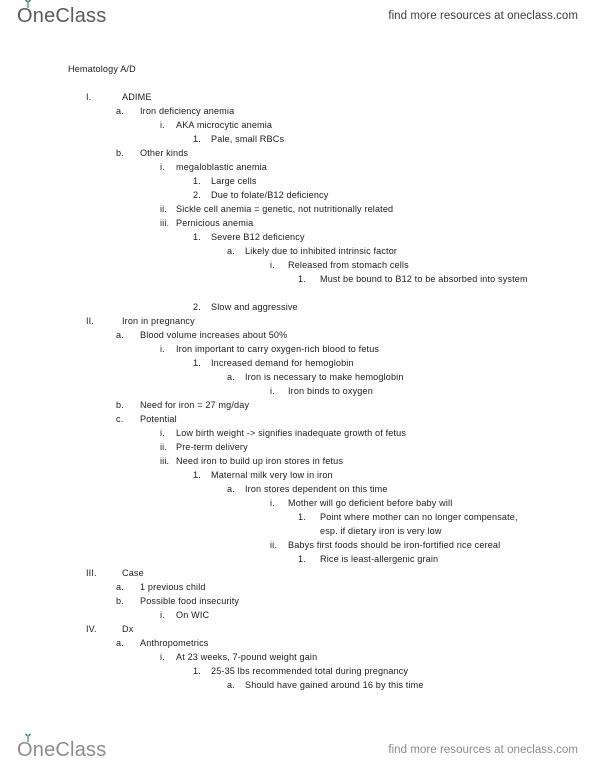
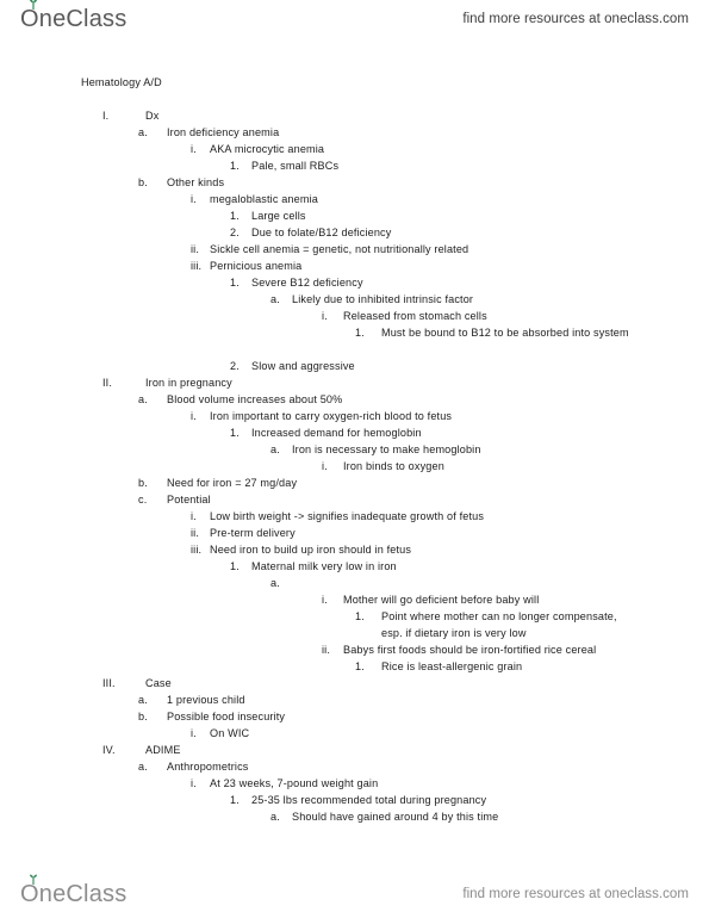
  One
  Class
  find more resources at oneclass.com
  Hematology A/D
  I.
- ADIME
+ Dx
  a.
  Iron deficiency anemia
  i.
  AKA microcytic anemia
  1.
  Pale, small RBCs
  b.
  Other kinds
  i.
  megaloblastic anemia
  1.
  Large cells
  2.
  Due to folate/B12 deficiency
  ii.
  Sickle cell anemia = genetic, not nutritionally related
  iii.
  Pernicious anemia
  1.
  Severe B12 deficiency
  a.
  Likely due to inhibited intrinsic factor
  i.
  Released from stomach cells
  1.
  Must be bound to B12 to be absorbed into system
  2.
  Slow and aggressive
  II.
  Iron in pregnancy
  a.
  Blood volume increases about 50%
  i.
  Iron important to carry oxygen-rich blood to fetus
  1.
  Increased demand for hemoglobin
  a.
  Iron is necessary to make hemoglobin
  i.
  Iron binds to oxygen
  b.
  Need for iron = 27 mg/day
  c.
  Potential
  i.
  Low birth weight -> signifies inadequate growth of fetus
  ii.
  Pre-term delivery
  iii.
- Need iron to build up iron stores in fetus
+ Need iron to build up iron should in fetus
  1.
  Maternal milk very low in iron
  a.
- Iron stores dependent on this time
  i.
  Mother will go deficient before baby will
  1.
  Point where mother can no longer compensate, esp. if dietary iron is very low
  ii.
  Babys first foods should be iron-fortified rice cereal
  1.
  Rice is least-allergenic grain
  III.
  Case
  a.
  1 previous child
  b.
  Possible food insecurity
  i.
  On WIC
  IV.
- Dx
+ ADIME
  a.
  Anthropometrics
  i.
  At 23 weeks, 7-pound weight gain
  1.
  25-35 lbs recommended total during pregnancy
  a.
- Should have gained around 16 by this time
+ Should have gained around 4 by this time
  One
  Class
  find more resources at oneclass.com
